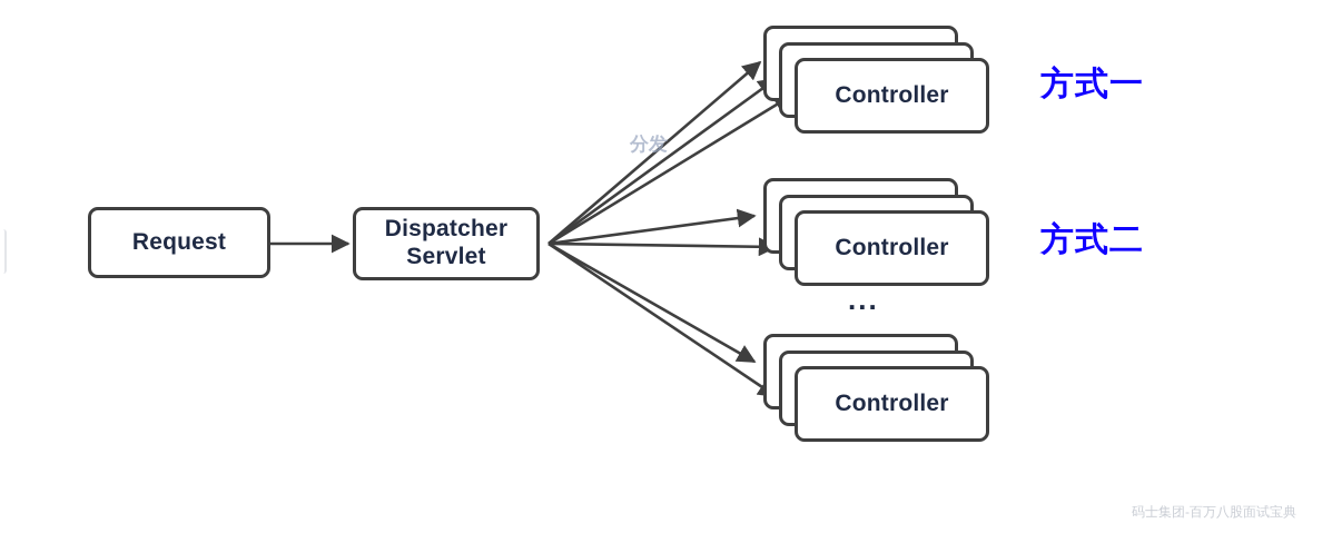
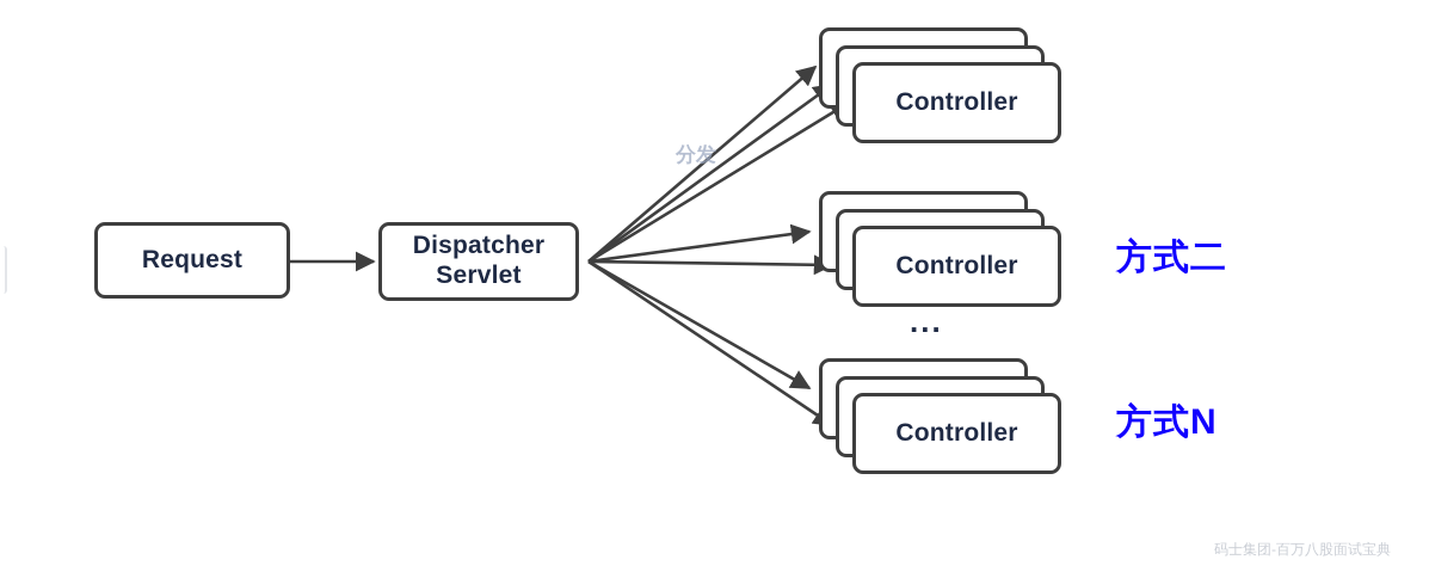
  Request
  Dispatcher
  Servlet
  Controller
  Controller
  Controller
- 方式一
  方式二
+ 方式N
  分发
  ...
  码士集团-百万八股面试宝典
